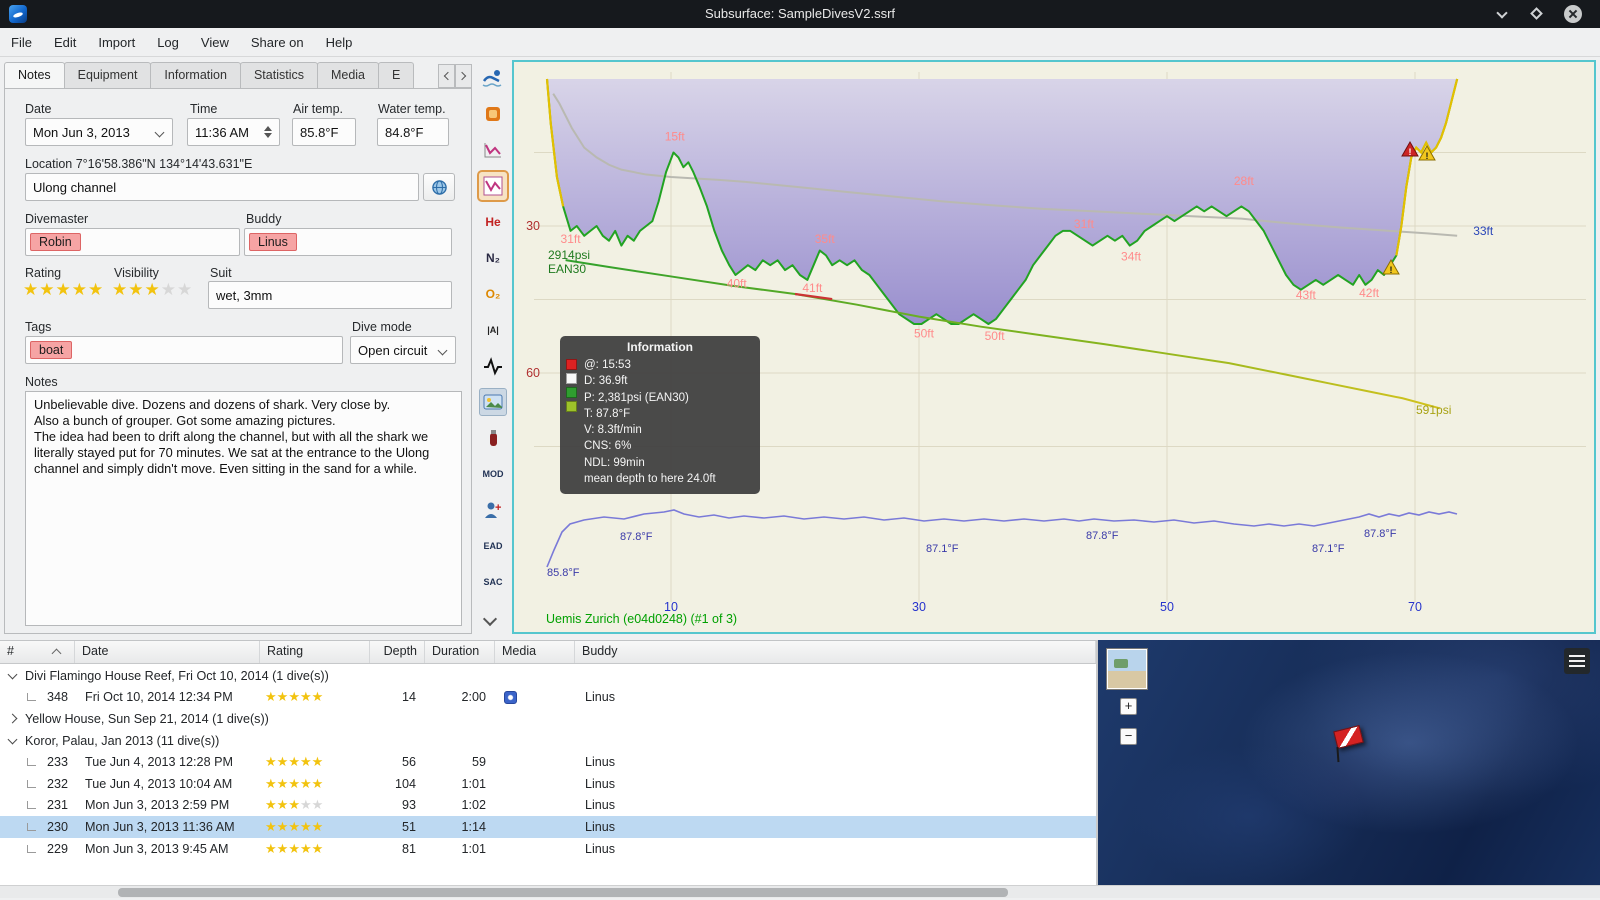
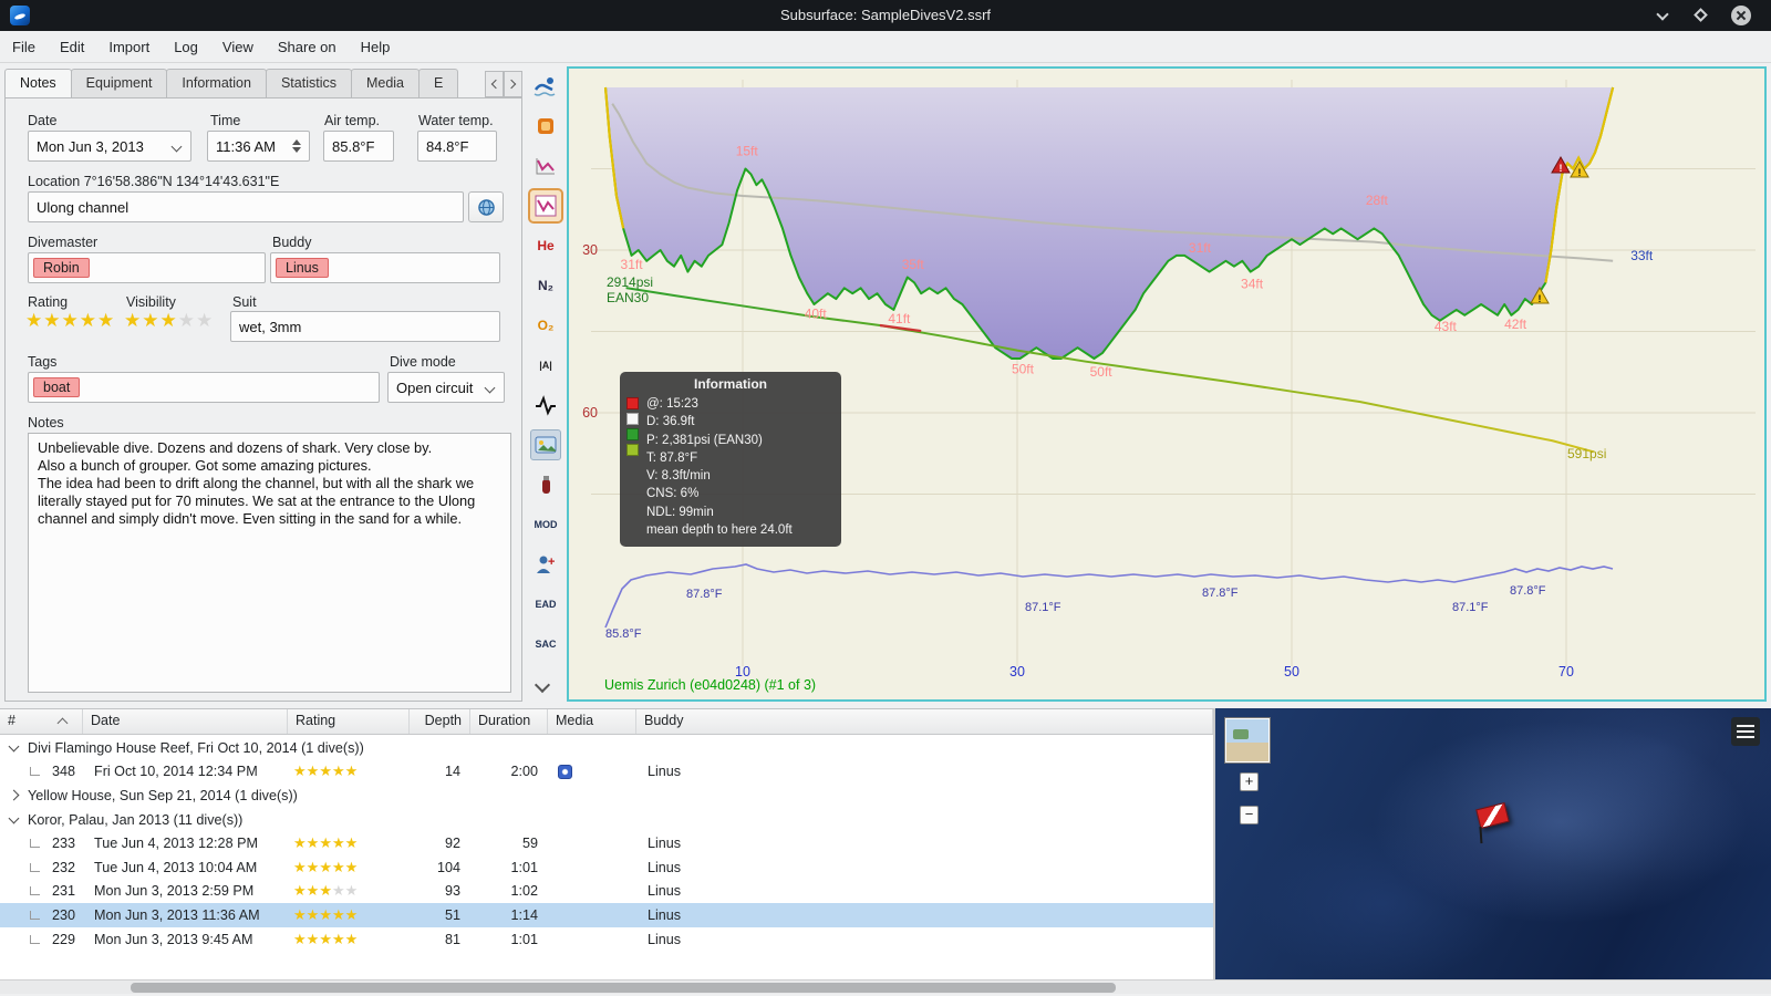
  Subsurface: SampleDivesV2.ssrf
  File
  Edit
  Import
  Log
  View
  Share on
  Help
  Notes
  Equipment
  Information
  Statistics
  Media
  E
  Date
  Time
  Air temp.
  Water temp.
  Mon Jun 3, 2013
  11:36 AM
  85.8°F
  84.8°F
  Location 7°16'58.386"N 134°14'43.631"E
  Ulong channel
  Divemaster
  Buddy
  Robin
  Linus
  Rating
  Visibility
  Suit
  ★★★★★
  ★★★★★
  wet, 3mm
  Tags
  Dive mode
  boat
  Open circuit
  Notes
  Unbelievable dive. Dozens and dozens of shark. Very close by.
  Also a bunch of grouper. Got some amazing pictures.
  He
  N₂
  O₂
  |A|
  MOD
  +
  EAD
  SAC
  10
  30
  50
  70
  30
  60
  31ft
  15ft
  40ft
  41ft
  35ft
  50ft
  50ft
  31ft
  34ft
  28ft
  43ft
  42ft
  33ft
  2914psi
  EAN30
  591psi
  85.8°F
  87.8°F
  87.1°F
  87.8°F
  87.1°F
  87.8°F
  Uemis Zurich (e04d0248) (#1 of 3)
  !
  !
  !
  Information
- @: 15:53
+ @: 15:23
  D: 36.9ft
  P: 2,381psi (EAN30)
  T: 87.8°F
  V: 8.3ft/min
  CNS: 6%
  NDL: 99min
  mean depth to here 24.0ft
  #
  Date
  Rating
  Depth
  Duration
  Media
  Buddy
  Divi Flamingo House Reef, Fri Oct 10, 2014 (1 dive(s))
  348
  Fri Oct 10, 2014 12:34 PM
  ★★★★★
  14
  2:00
  Linus
  Yellow House, Sun Sep 21, 2014 (1 dive(s))
  Koror, Palau, Jan 2013 (11 dive(s))
  233
  Tue Jun 4, 2013 12:28 PM
  ★★★★★
- 56
+ 92
  59
  Linus
  232
  Tue Jun 4, 2013 10:04 AM
  ★★★★★
  104
  1:01
  Linus
  231
  Mon Jun 3, 2013 2:59 PM
  ★★★★★
  93
  1:02
  Linus
  230
  Mon Jun 3, 2013 11:36 AM
  ★★★★★
  51
  1:14
  Linus
  229
  Mon Jun 3, 2013 9:45 AM
  ★★★★★
  81
  1:01
  Linus
  +
  −
